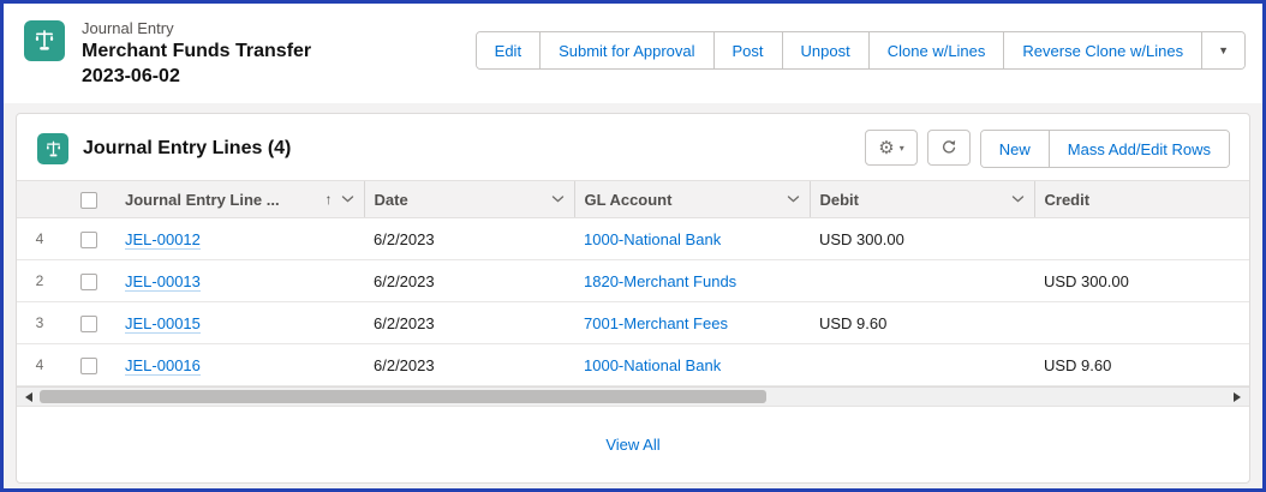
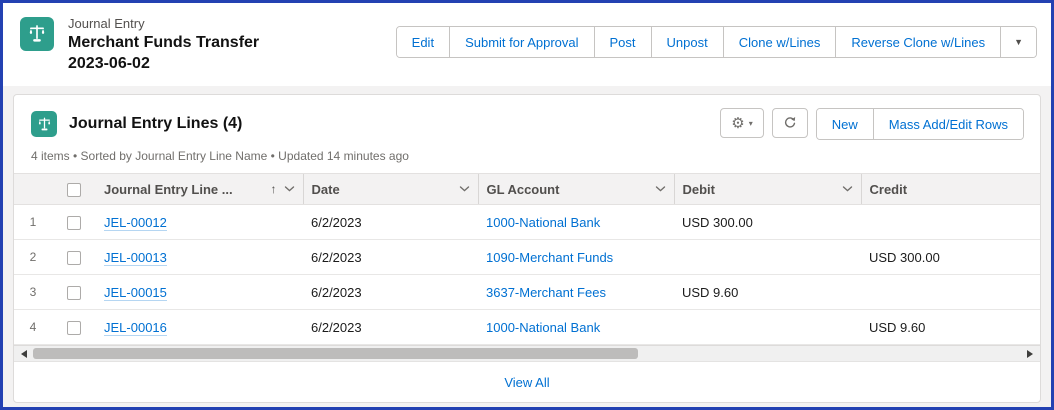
  Journal Entry
  Merchant Funds Transfer
  2023-06-02
  Edit
  Submit for Approval
  Post
  Unpost
  Clone w/Lines
  Reverse Clone w/Lines
  ▼
  Journal Entry Lines (4)
  ⚙
  ▾
  New
  Mass Add/Edit Rows
+ 4 items • Sorted by Journal Entry Line Name • Updated 14 minutes ago
  		Journal Entry Line ... ↑	Date	GL Account	Debit	Credit
- 4		JEL-00012	6/2/2023	1000-National Bank	USD 300.00
+ 1		JEL-00012	6/2/2023	1000-National Bank	USD 300.00
- 2		JEL-00013	6/2/2023	1820-Merchant Funds		USD 300.00
+ 2		JEL-00013	6/2/2023	1090-Merchant Funds		USD 300.00
- 3		JEL-00015	6/2/2023	7001-Merchant Fees	USD 9.60
+ 3		JEL-00015	6/2/2023	3637-Merchant Fees	USD 9.60
  4		JEL-00016	6/2/2023	1000-National Bank		USD 9.60
  View All
